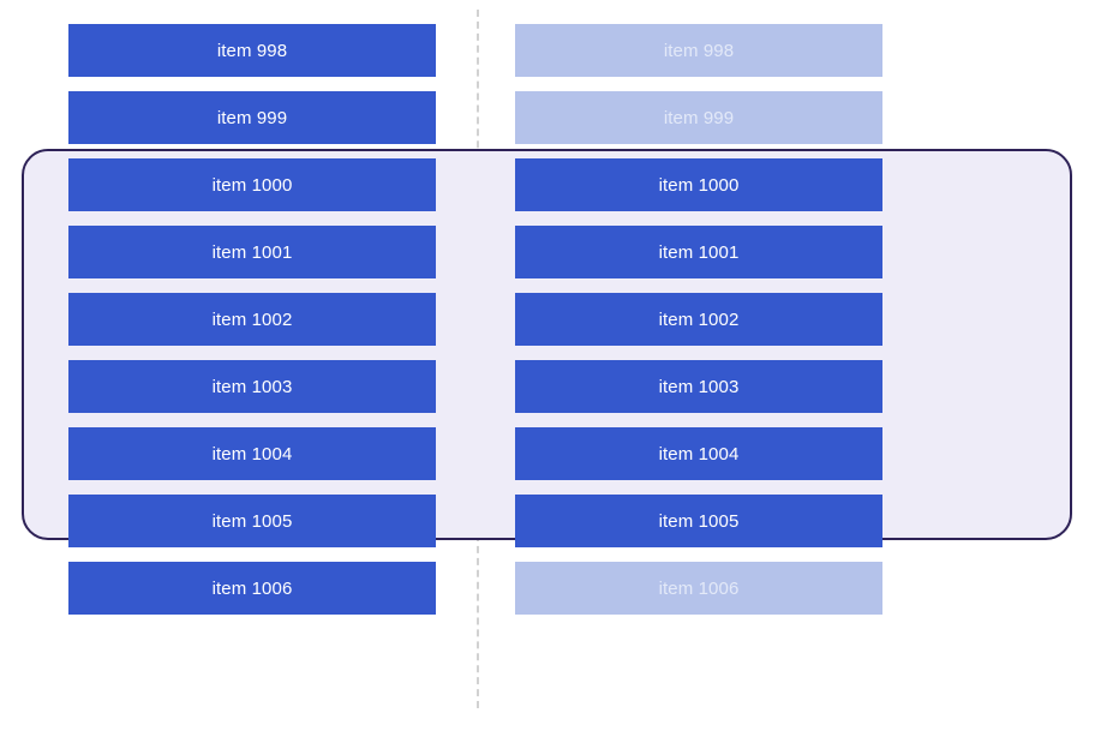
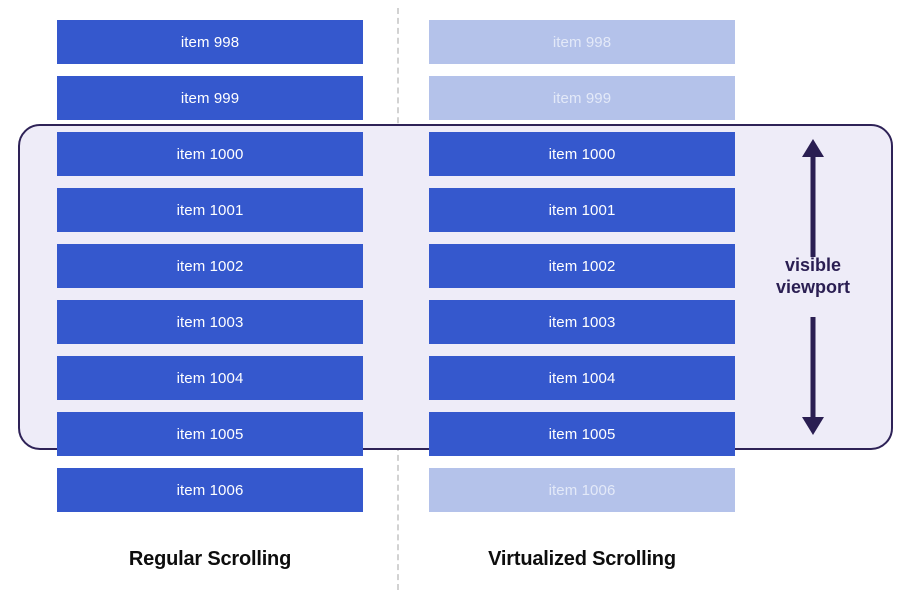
  item 998
  item 999
  item 1000
  item 1001
  item 1002
  item 1003
  item 1004
  item 1005
  item 1006
  item 998
  item 999
  item 1000
  item 1001
  item 1002
  item 1003
  item 1004
  item 1005
  item 1006
+ visible
+ viewport
+ Regular Scrolling
+ Virtualized Scrolling
